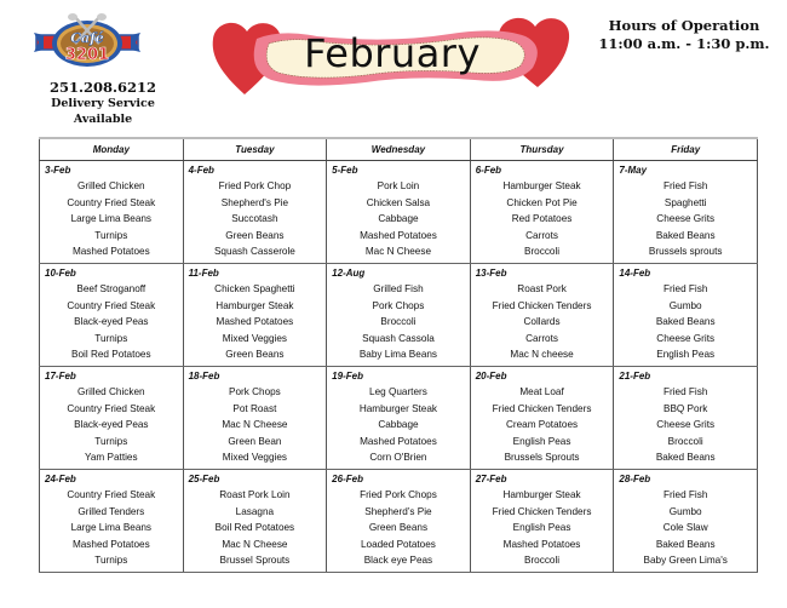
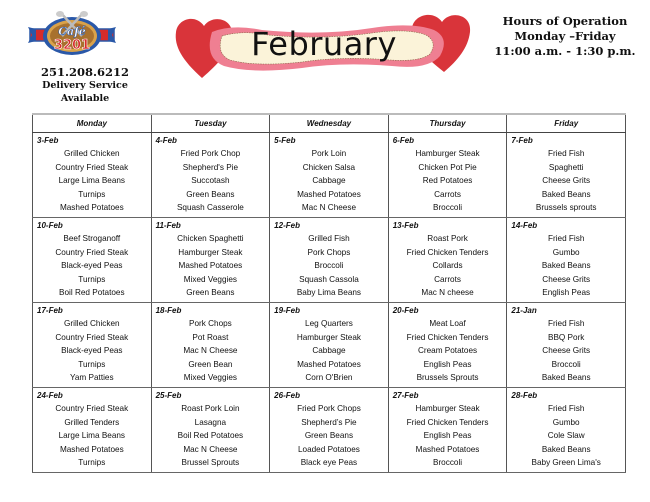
  Café
  3201
  251.208.6212
  Delivery Service Available
  February
  Hours of Operation
+ Monday –Friday
  11:00 a.m. - 1:30 p.m.
  Monday	Tuesday	Wednesday	Thursday	Friday
- 3-FebGrilled ChickenCountry Fried SteakLarge Lima BeansTurnipsMashed Potatoes	4-FebFried Pork ChopShepherd's PieSuccotashGreen BeansSquash Casserole	5-FebPork LoinChicken SalsaCabbageMashed PotatoesMac N Cheese	6-FebHamburger SteakChicken Pot PieRed PotatoesCarrotsBroccoli	7-MayFried FishSpaghettiCheese GritsBaked BeansBrussels sprouts
+ 3-FebGrilled ChickenCountry Fried SteakLarge Lima BeansTurnipsMashed Potatoes	4-FebFried Pork ChopShepherd's PieSuccotashGreen BeansSquash Casserole	5-FebPork LoinChicken SalsaCabbageMashed PotatoesMac N Cheese	6-FebHamburger SteakChicken Pot PieRed PotatoesCarrotsBroccoli	7-FebFried FishSpaghettiCheese GritsBaked BeansBrussels sprouts
- 10-FebBeef StroganoffCountry Fried SteakBlack-eyed PeasTurnipsBoil Red Potatoes	11-FebChicken SpaghettiHamburger SteakMashed PotatoesMixed VeggiesGreen Beans	12-AugGrilled FishPork ChopsBroccoliSquash CassolaBaby Lima Beans	13-FebRoast PorkFried Chicken TendersCollardsCarrotsMac N cheese	14-FebFried FishGumboBaked BeansCheese GritsEnglish Peas
+ 10-FebBeef StroganoffCountry Fried SteakBlack-eyed PeasTurnipsBoil Red Potatoes	11-FebChicken SpaghettiHamburger SteakMashed PotatoesMixed VeggiesGreen Beans	12-FebGrilled FishPork ChopsBroccoliSquash CassolaBaby Lima Beans	13-FebRoast PorkFried Chicken TendersCollardsCarrotsMac N cheese	14-FebFried FishGumboBaked BeansCheese GritsEnglish Peas
- 17-FebGrilled ChickenCountry Fried SteakBlack-eyed PeasTurnipsYam Patties	18-FebPork ChopsPot RoastMac N CheeseGreen BeanMixed Veggies	19-FebLeg QuartersHamburger SteakCabbageMashed PotatoesCorn O'Brien	20-FebMeat LoafFried Chicken TendersCream PotatoesEnglish PeasBrussels Sprouts	21-FebFried FishBBQ PorkCheese GritsBroccoliBaked Beans
+ 17-FebGrilled ChickenCountry Fried SteakBlack-eyed PeasTurnipsYam Patties	18-FebPork ChopsPot RoastMac N CheeseGreen BeanMixed Veggies	19-FebLeg QuartersHamburger SteakCabbageMashed PotatoesCorn O'Brien	20-FebMeat LoafFried Chicken TendersCream PotatoesEnglish PeasBrussels Sprouts	21-JanFried FishBBQ PorkCheese GritsBroccoliBaked Beans
  24-FebCountry Fried SteakGrilled TendersLarge Lima BeansMashed PotatoesTurnips	25-FebRoast Pork LoinLasagnaBoil Red PotatoesMac N CheeseBrussel Sprouts	26-FebFried Pork ChopsShepherd’s PieGreen BeansLoaded PotatoesBlack eye Peas	27-FebHamburger SteakFried Chicken TendersEnglish PeasMashed PotatoesBroccoli	28-FebFried FishGumboCole SlawBaked BeansBaby Green Lima's
